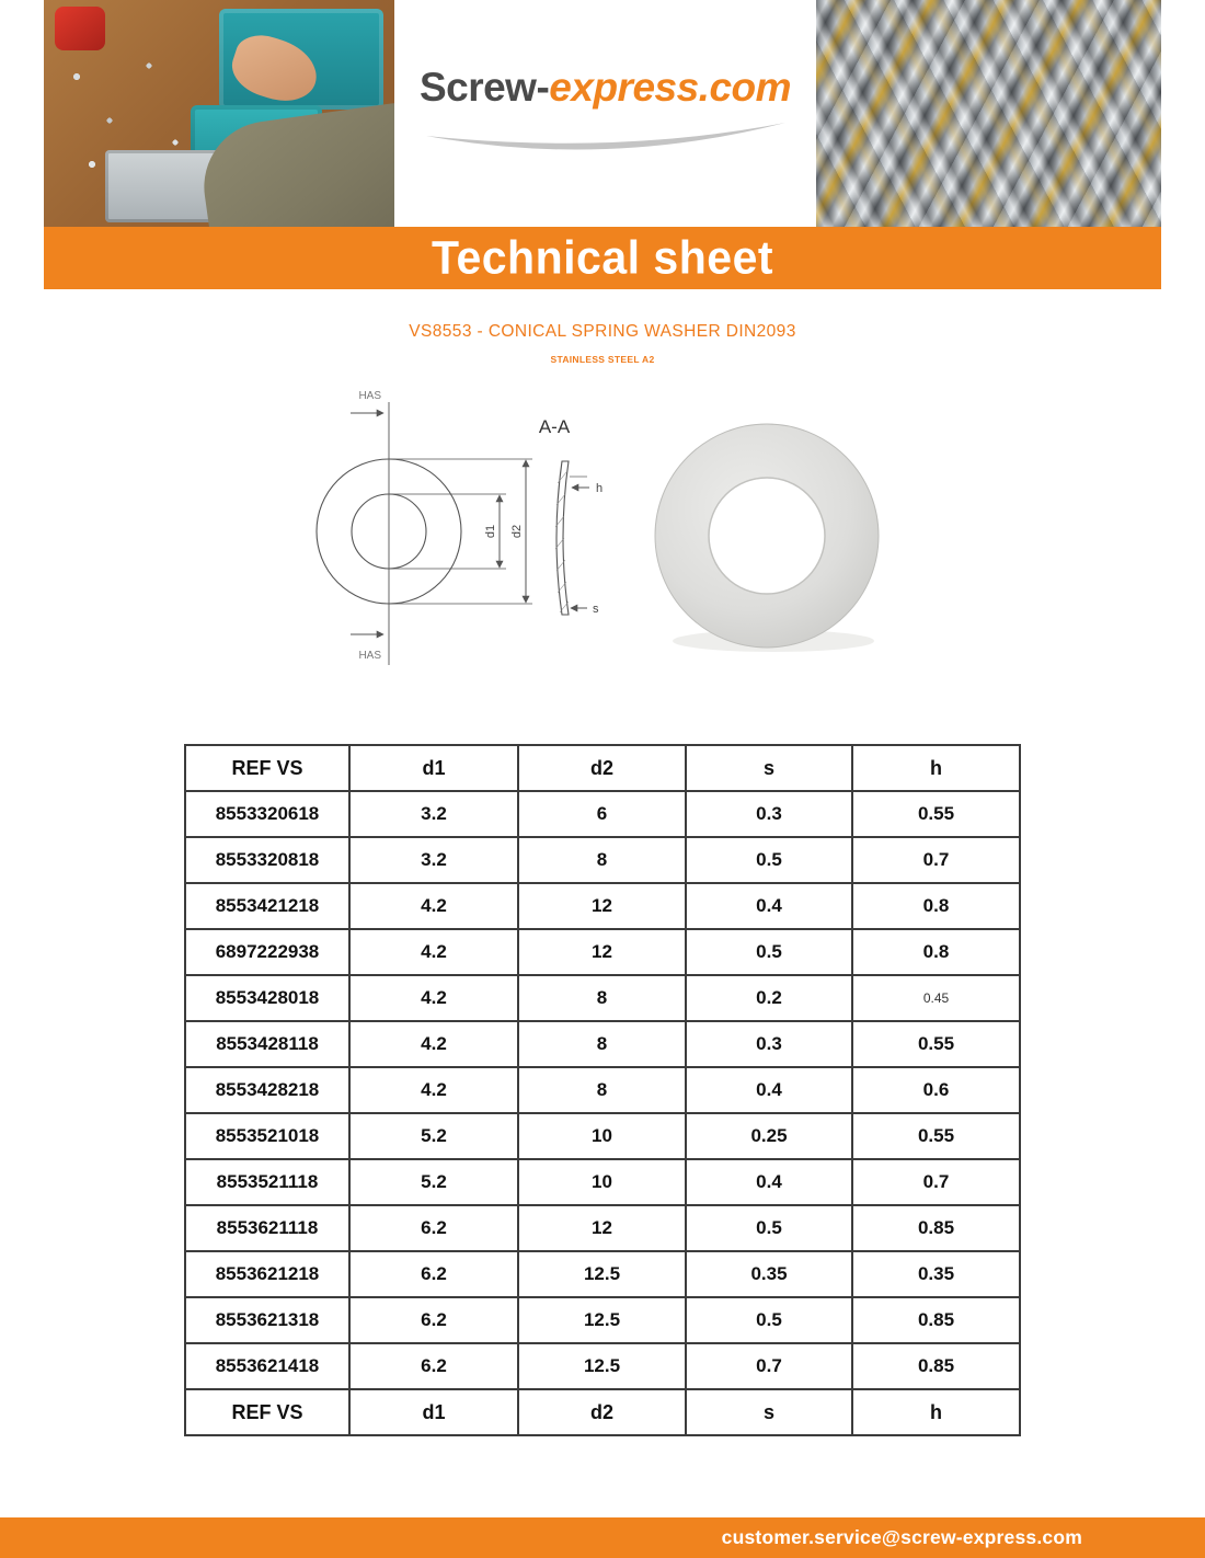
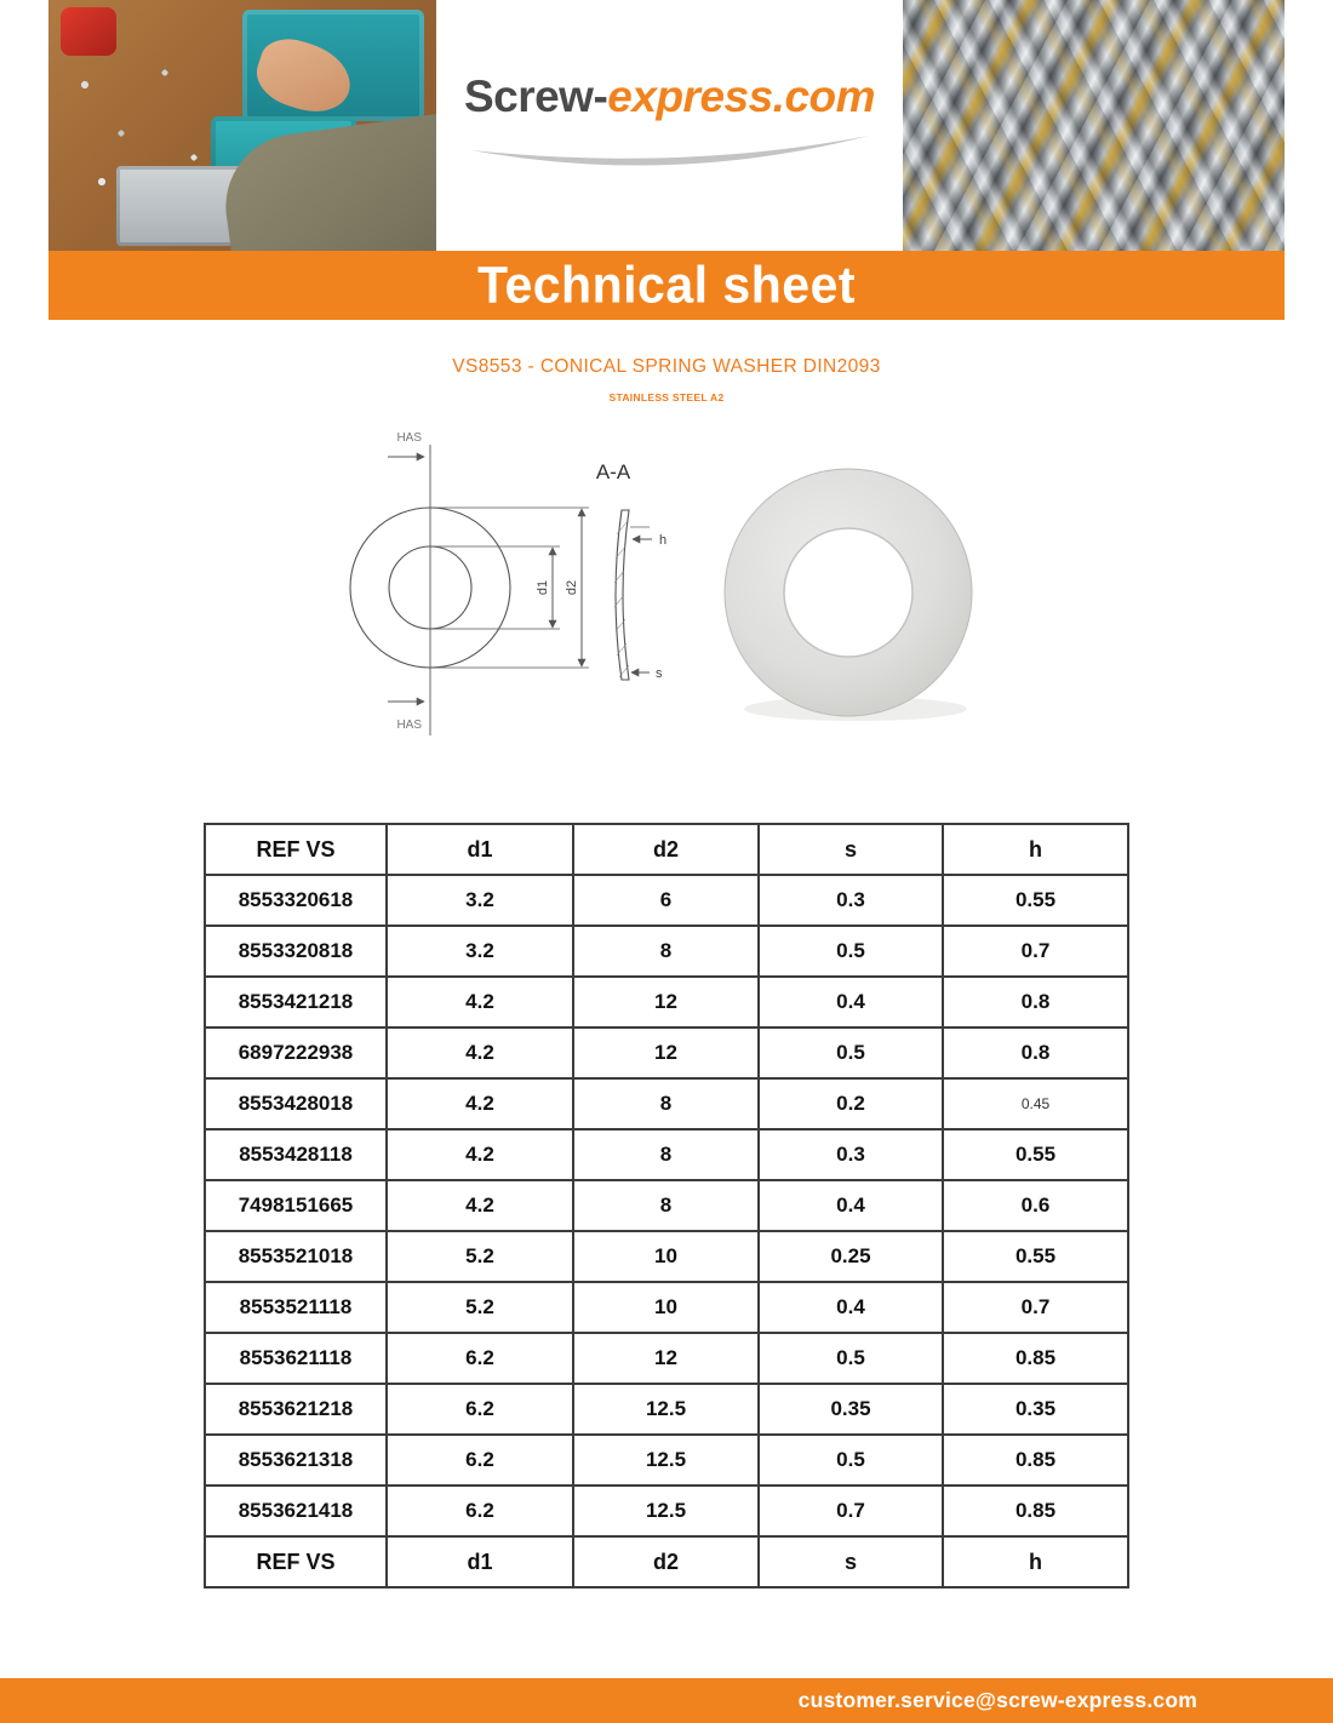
  Screw-express.com
  Technical sheet
  VS8553 - CONICAL SPRING WASHER DIN2093
  STAINLESS STEEL A2
  HAS
  HAS
  A-A
  h
  s
  REF VS	d1	d2	s	h
  8553320618	3.2	6	0.3	0.55
  8553320818	3.2	8	0.5	0.7
  8553421218	4.2	12	0.4	0.8
  6897222938	4.2	12	0.5	0.8
  8553428018	4.2	8	0.2	0.45
  8553428118	4.2	8	0.3	0.55
- 8553428218	4.2	8	0.4	0.6
+ 7498151665	4.2	8	0.4	0.6
  8553521018	5.2	10	0.25	0.55
  8553521118	5.2	10	0.4	0.7
  8553621118	6.2	12	0.5	0.85
  8553621218	6.2	12.5	0.35	0.35
  8553621318	6.2	12.5	0.5	0.85
  8553621418	6.2	12.5	0.7	0.85
  REF VS	d1	d2	s	h
  customer.service@screw-express.com
